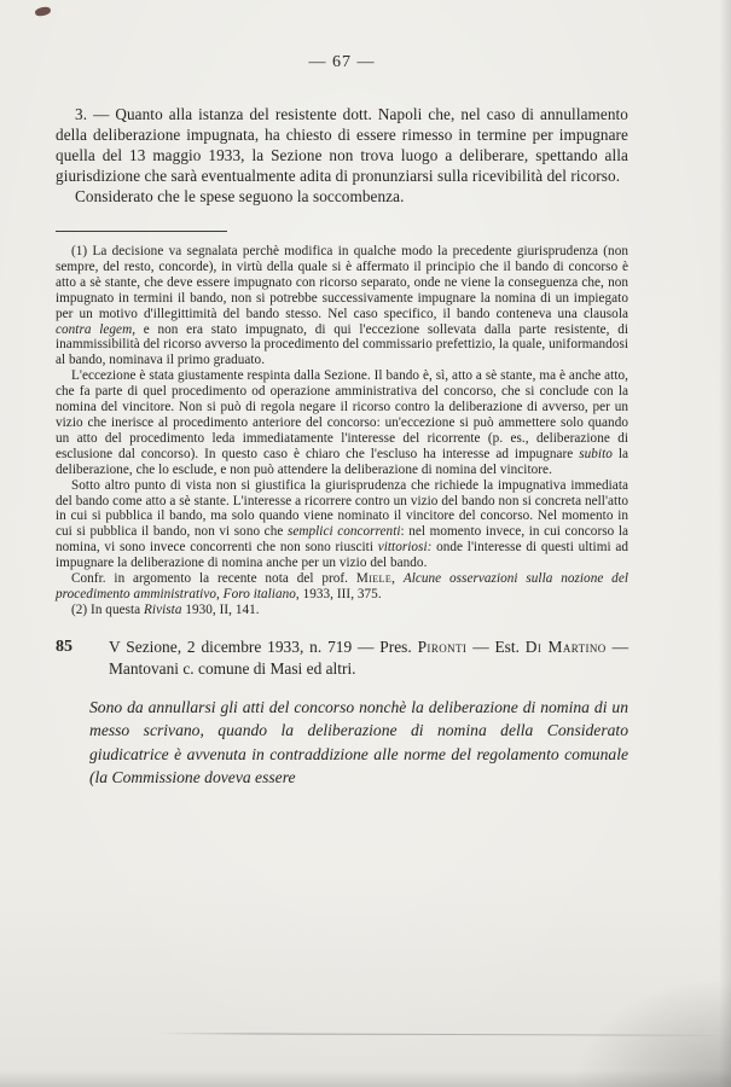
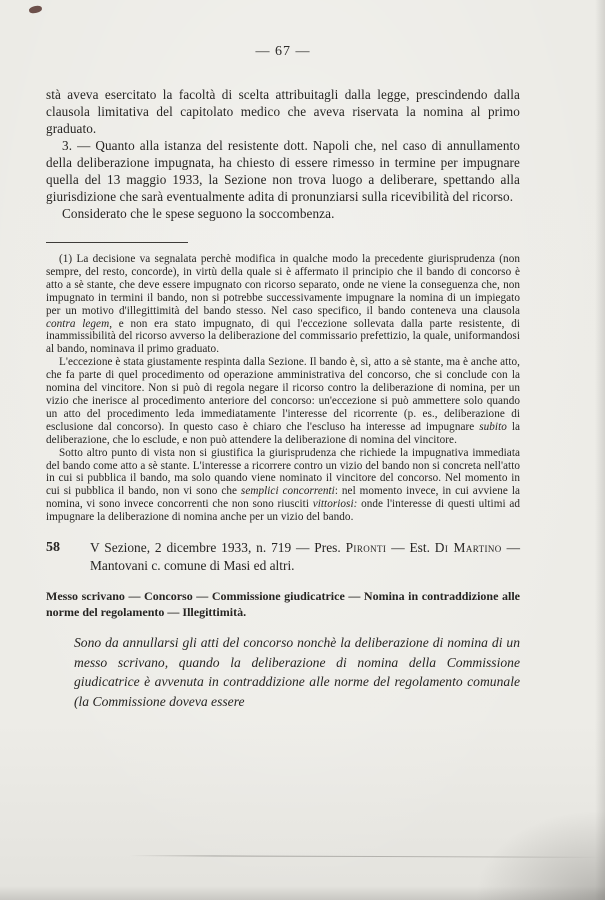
  — 67 —
+ stà aveva esercitato la facoltà di scelta attribuitagli dalla legge, prescindendo dalla clausola limitativa del capitolato medico che aveva riservata la nomina al primo graduato.
  3. — Quanto alla istanza del resistente dott. Napoli che, nel caso di annullamento della deliberazione impugnata, ha chiesto di essere rimesso in termine per impugnare quella del 13 maggio 1933, la Sezione non trova luogo a deliberare, spettando alla giurisdizione che sarà eventualmente adita di pronunziarsi sulla ricevibilità del ricorso.
  Considerato che le spese seguono la soccombenza.
- (1) La decisione va segnalata perchè modifica in qualche modo la precedente giurisprudenza (non sempre, del resto, concorde), in virtù della quale si è affermato il principio che il bando di concorso è atto a sè stante, che deve essere impugnato con ricorso separato, onde ne viene la conseguenza che, non impugnato in termini il bando, non si potrebbe successivamente impugnare la nomina di un impiegato per un motivo d'illegittimità del bando stesso. Nel caso specifico, il bando conteneva una clausola contra legem, e non era stato impugnato, di qui l'eccezione sollevata dalla parte resistente, di inammissibilità del ricorso avverso la procedimento del commissario prefettizio, la quale, uniformandosi al bando, nominava il primo graduato.
+ (1) La decisione va segnalata perchè modifica in qualche modo la precedente giurisprudenza (non sempre, del resto, concorde), in virtù della quale si è affermato il principio che il bando di concorso è atto a sè stante, che deve essere impugnato con ricorso separato, onde ne viene la conseguenza che, non impugnato in termini il bando, non si potrebbe successivamente impugnare la nomina di un impiegato per un motivo d'illegittimità del bando stesso. Nel caso specifico, il bando conteneva una clausola contra legem, e non era stato impugnato, di qui l'eccezione sollevata dalla parte resistente, di inammissibilità del ricorso avverso la deliberazione del commissario prefettizio, la quale, uniformandosi al bando, nominava il primo graduato.
- L'eccezione è stata giustamente respinta dalla Sezione. Il bando è, sì, atto a sè stante, ma è anche atto, che fa parte di quel procedimento od operazione amministrativa del concorso, che si conclude con la nomina del vincitore. Non si può di regola negare il ricorso contro la deliberazione di avverso, per un vizio che inerisce al procedimento anteriore del concorso: un'eccezione si può ammettere solo quando un atto del procedimento leda immediatamente l'interesse del ricorrente (p. es., deliberazione di esclusione dal concorso). In questo caso è chiaro che l'escluso ha interesse ad impugnare subito la deliberazione, che lo esclude, e non può attendere la deliberazione di nomina del vincitore.
+ L'eccezione è stata giustamente respinta dalla Sezione. Il bando è, sì, atto a sè stante, ma è anche atto, che fa parte di quel procedimento od operazione amministrativa del concorso, che si conclude con la nomina del vincitore. Non si può di regola negare il ricorso contro la deliberazione di nomina, per un vizio che inerisce al procedimento anteriore del concorso: un'eccezione si può ammettere solo quando un atto del procedimento leda immediatamente l'interesse del ricorrente (p. es., deliberazione di esclusione dal concorso). In questo caso è chiaro che l'escluso ha interesse ad impugnare subito la deliberazione, che lo esclude, e non può attendere la deliberazione di nomina del vincitore.
- Sotto altro punto di vista non si giustifica la giurisprudenza che richiede la impugnativa immediata del bando come atto a sè stante. L'interesse a ricorrere contro un vizio del bando non si concreta nell'atto in cui si pubblica il bando, ma solo quando viene nominato il vincitore del concorso. Nel momento in cui si pubblica il bando, non vi sono che semplici concorrenti: nel momento invece, in cui concorso la nomina, vi sono invece concorrenti che non sono riusciti vittoriosi: onde l'interesse di questi ultimi ad impugnare la deliberazione di nomina anche per un vizio del bando.
+ Sotto altro punto di vista non si giustifica la giurisprudenza che richiede la impugnativa immediata del bando come atto a sè stante. L'interesse a ricorrere contro un vizio del bando non si concreta nell'atto in cui si pubblica il bando, ma solo quando viene nominato il vincitore del concorso. Nel momento in cui si pubblica il bando, non vi sono che semplici concorrenti: nel momento invece, in cui avviene la nomina, vi sono invece concorrenti che non sono riusciti vittoriosi: onde l'interesse di questi ultimi ad impugnare la deliberazione di nomina anche per un vizio del bando.
- Confr. in argomento la recente nota del prof. Miele, Alcune osservazioni sulla nozione del procedimento amministrativo, Foro italiano, 1933, III, 375.
- (2) In questa Rivista 1930, II, 141.
- 85
+ 58
  V Sezione, 2 dicembre 1933, n. 719 — Pres. Pironti — Est. Di Martino — Mantovani c. comune di Masi ed altri.
+ Messo scrivano — Concorso — Commissione giudicatrice — Nomina in contraddizione alle norme del regolamento — Illegittimità.
- Sono da annullarsi gli atti del concorso nonchè la deliberazione di nomina di un messo scrivano, quando la deliberazione di nomina della Considerato giudicatrice è avvenuta in contraddizione alle norme del regolamento comunale (la Commissione doveva essere
+ Sono da annullarsi gli atti del concorso nonchè la deliberazione di nomina di un messo scrivano, quando la deliberazione di nomina della Commissione giudicatrice è avvenuta in contraddizione alle norme del regolamento comunale (la Commissione doveva essere
